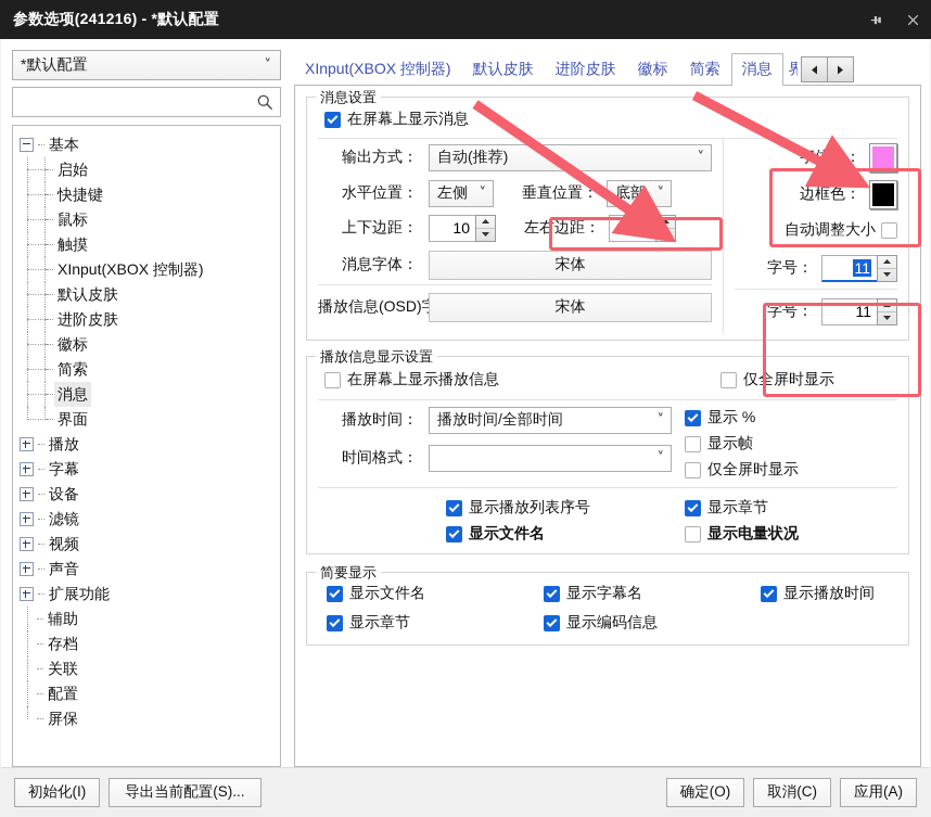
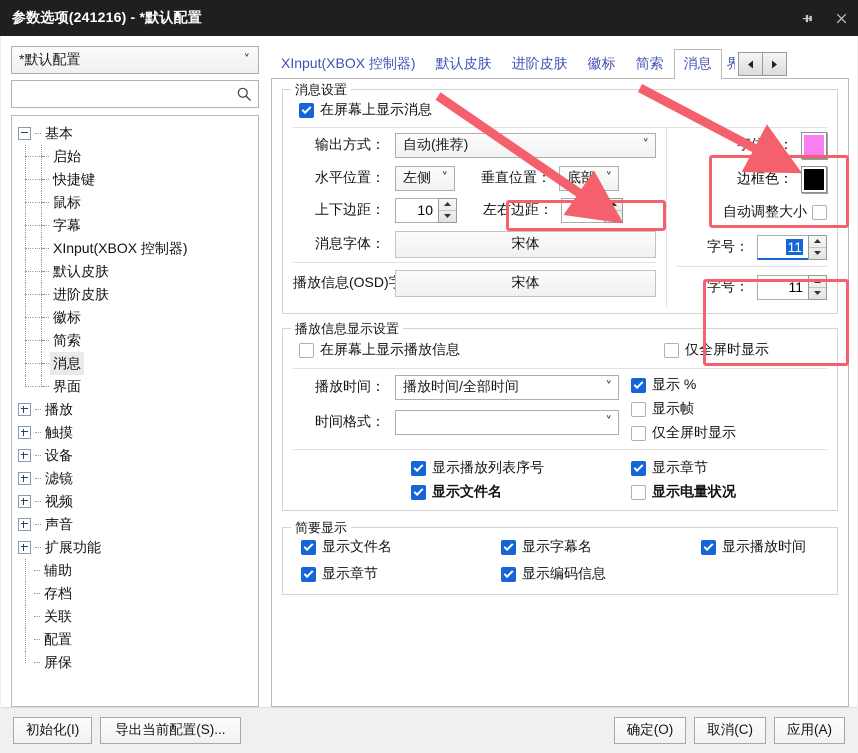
  参数选项(241216) - *默认配置
  *默认配置
  ˅
  基本
  启始
  快捷键
  鼠标
- 触摸
+ 字幕
  XInput(XBOX 控制器)
  默认皮肤
  进阶皮肤
  徽标
  简索
  消息
  界面
  播放
- 字幕
+ 触摸
  设备
  滤镜
  视频
  声音
  扩展功能
  辅助
  存档
  关联
  配置
  屏保
  XInput(XBOX 控制器)
  默认皮肤
  进阶皮肤
  徽标
  简索
  消息
  界
  消息设置
  在屏幕上显示消息
  输出方式：
  自动(推荐)
  ˅
  水平位置：
  左侧
  ˅
  垂直位置：
  底部
  ˅
  上下边距：
  10
  左右边距：
  10
  消息字体：
  宋体
  播放信息(OSD
  宋体
  体色：
  边框色：
  自动调整大小
  字号：
  11
  字号：
  11
  播放信息显示设置
  在屏幕上显示播放信息
  仅全屏时显示
  播放时间：
  播放时间/全部时间
  ˅
  时间格式：
  ˅
  显示 %
  显示帧
  仅全屏时显示
  显示播放列表序号
  显示文件名
  显示章节
  显示电量状况
  简要显示
  显示文件名
  显示字幕名
  显示播放时间
  显示章节
  显示编码信息
  初始化(I)
  导出当前配置(S)...
  确定(O)
  取消(C)
  应用(A)
